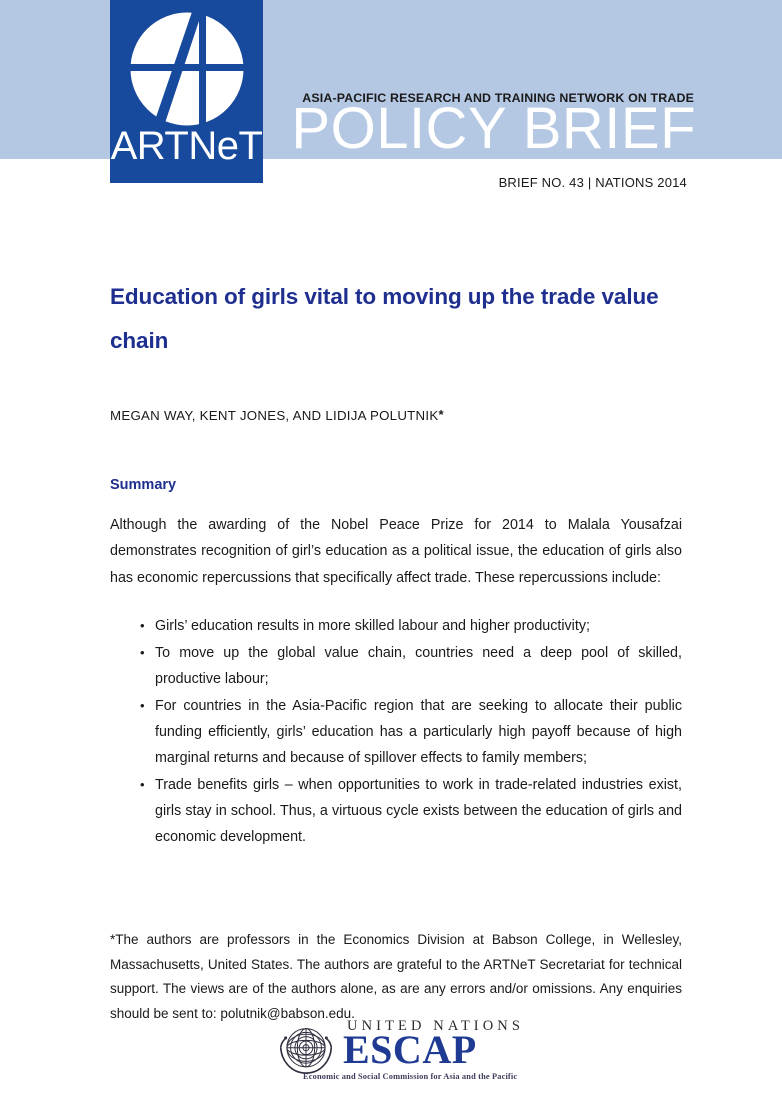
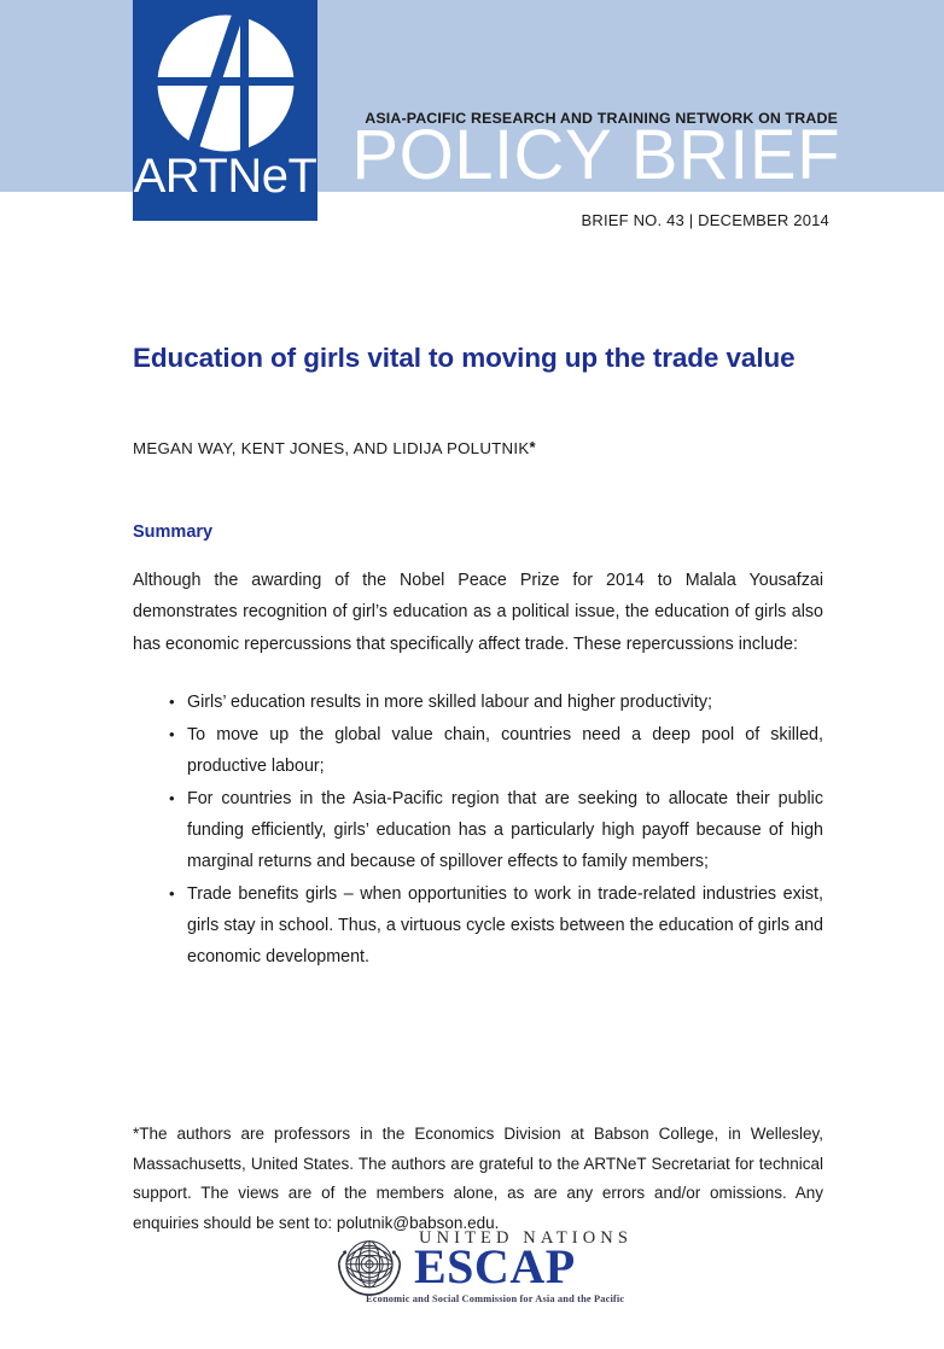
  ARTNeT
  ASIA-PACIFIC RESEARCH AND TRAINING NETWORK ON TRADE
  POLICY BRIEF
- BRIEF NO. 43 | NATIONS 2014
+ BRIEF NO. 43 | DECEMBER 2014
  Education of girls vital to moving up the trade value
- chain
  MEGAN WAY, KENT JONES, AND LIDIJA POLUTNIK*
  Summary
  Although the awarding of the Nobel Peace Prize for 2014 to Malala Yousafzai demonstrates recognition of girl’s education as a political issue, the education of girls also has economic repercussions that specifically affect trade. These repercussions include:
  Girls’ education results in more skilled labour and higher productivity;
  To move up the global value chain, countries need a deep pool of skilled, productive labour;
  For countries in the Asia-Pacific region that are seeking to allocate their public funding efficiently, girls’ education has a particularly high payoff because of high marginal returns and because of spillover effects to family members;
  Trade benefits girls – when opportunities to work in trade-related industries exist, girls stay in school. Thus, a virtuous cycle exists between the education of girls and economic development.
- *The authors are professors in the Economics Division at Babson College, in Wellesley, Massachusetts, United States. The authors are grateful to the ARTNeT Secretariat for technical support. The views are of the authors alone, as are any errors and/or omissions. Any enquiries should be sent to: polutnik@babson.edu.
+ *The authors are professors in the Economics Division at Babson College, in Wellesley, Massachusetts, United States. The authors are grateful to the ARTNeT Secretariat for technical support. The views are of the members alone, as are any errors and/or omissions. Any enquiries should be sent to: polutnik@babson.edu.
  UNITED NATIONS
  ESCAP
  Economic and Social Commission for Asia and the Pacific
